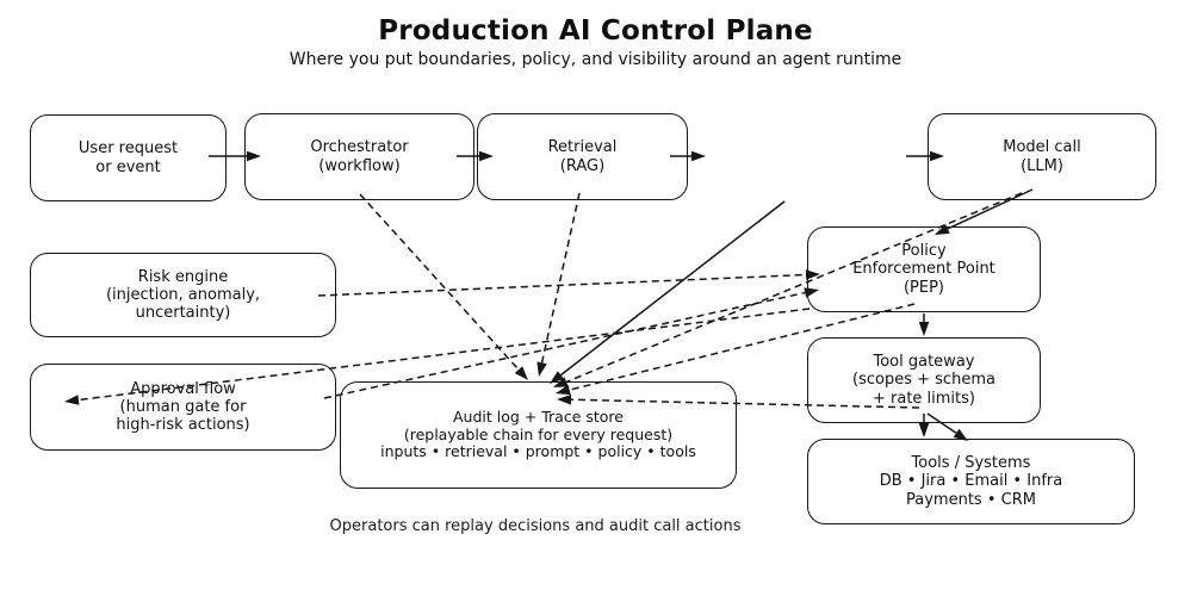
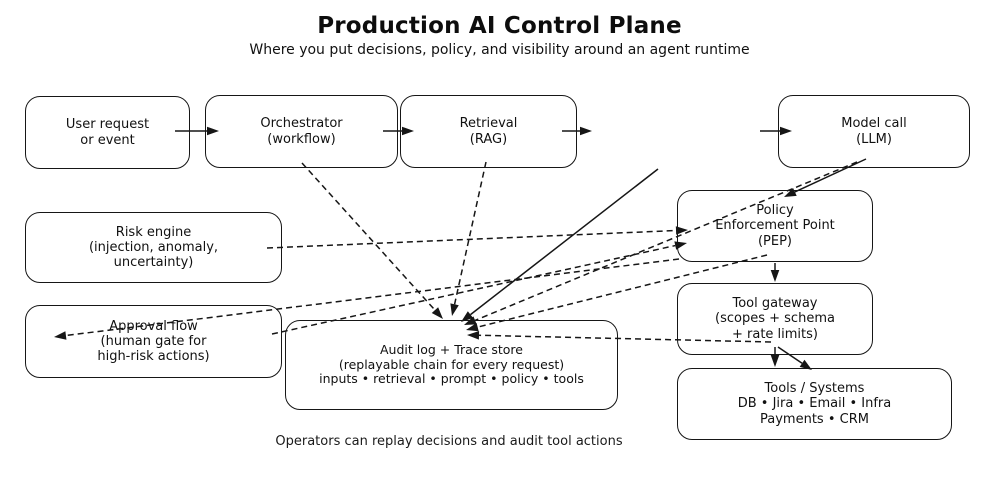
  Production AI Control Plane
- Where you put boundaries, policy, and visibility around an agent runtime
+ Where you put decisions, policy, and visibility around an agent runtime
  User request
  or event
  Orchestrator
  (workflow)
  Retrieval
  (RAG)
  Model call
  (LLM)
  Risk engine
  (injection, anomaly,
  uncertainty)
  Approval flow
  (human gate for
  high-risk actions)
  Policy
  Enforcement Point
  (PEP)
  Tool gateway
  (scopes + schema
  + rate limits)
  Tools / Systems
  DB • Jira • Email • Infra
  Payments • CRM
  Audit log + Trace store
  (replayable chain for every request)
  inputs • retrieval • prompt • policy • tools
- Operators can replay decisions and audit call actions
+ Operators can replay decisions and audit tool actions
